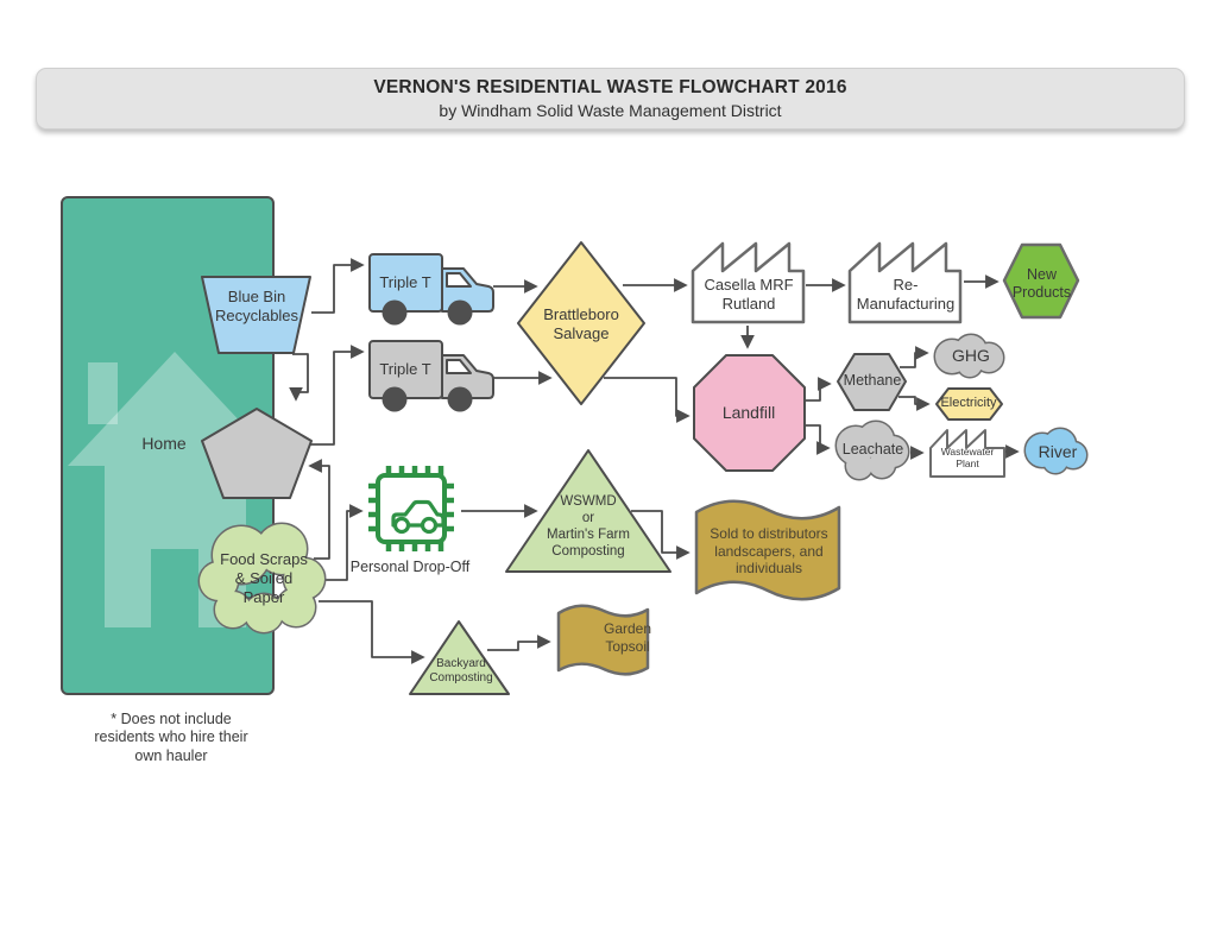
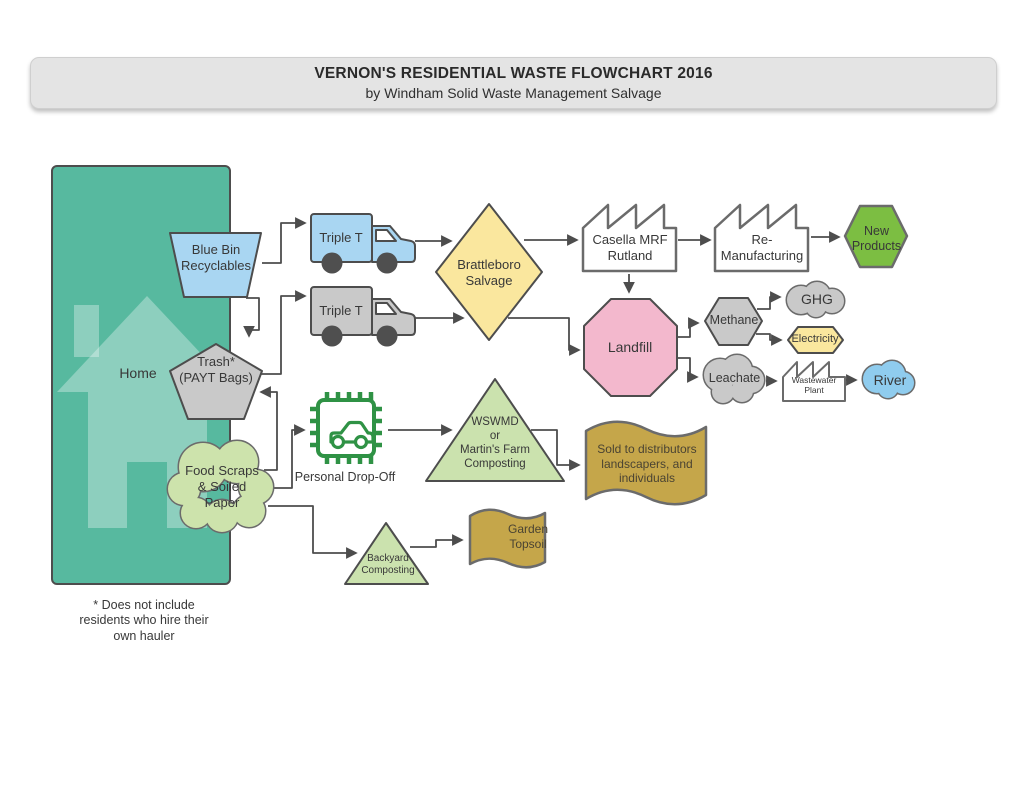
  VERNON'S RESIDENTIAL WASTE FLOWCHART 2016
- by Windham Solid Waste Management District
+ by Windham Solid Waste Management Salvage
  Home
  Blue Bin
  Recyclables
+ Trash*
+ (PAYT Bags)
  Food Scraps
  & Soiled
  Paper
  Triple T
  Triple T
  Brattleboro
  Salvage
  Casella MRF
  Rutland
  Re-
  Manufacturing
  New
  Products
  Landfill
  Methane
  GHG
  Electricity
  Leachate
  Wastewater
  Plant
  River
  Personal Drop-Off
  WSWMD
  or
  Martin's Farm
  Composting
  Sold to distributors
  landscapers, and
  individuals
  Backyard
  Composting
  Garden
  Topsoil
  * Does not include
  residents who hire their
  own hauler
